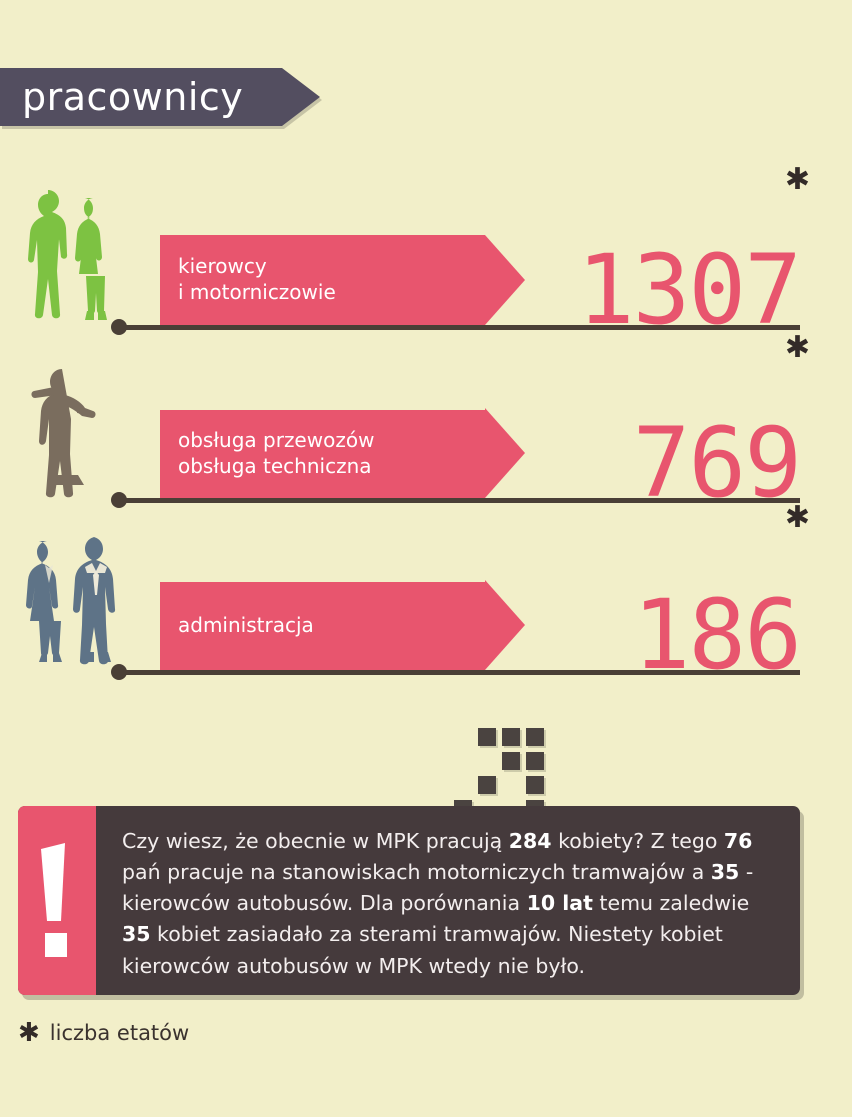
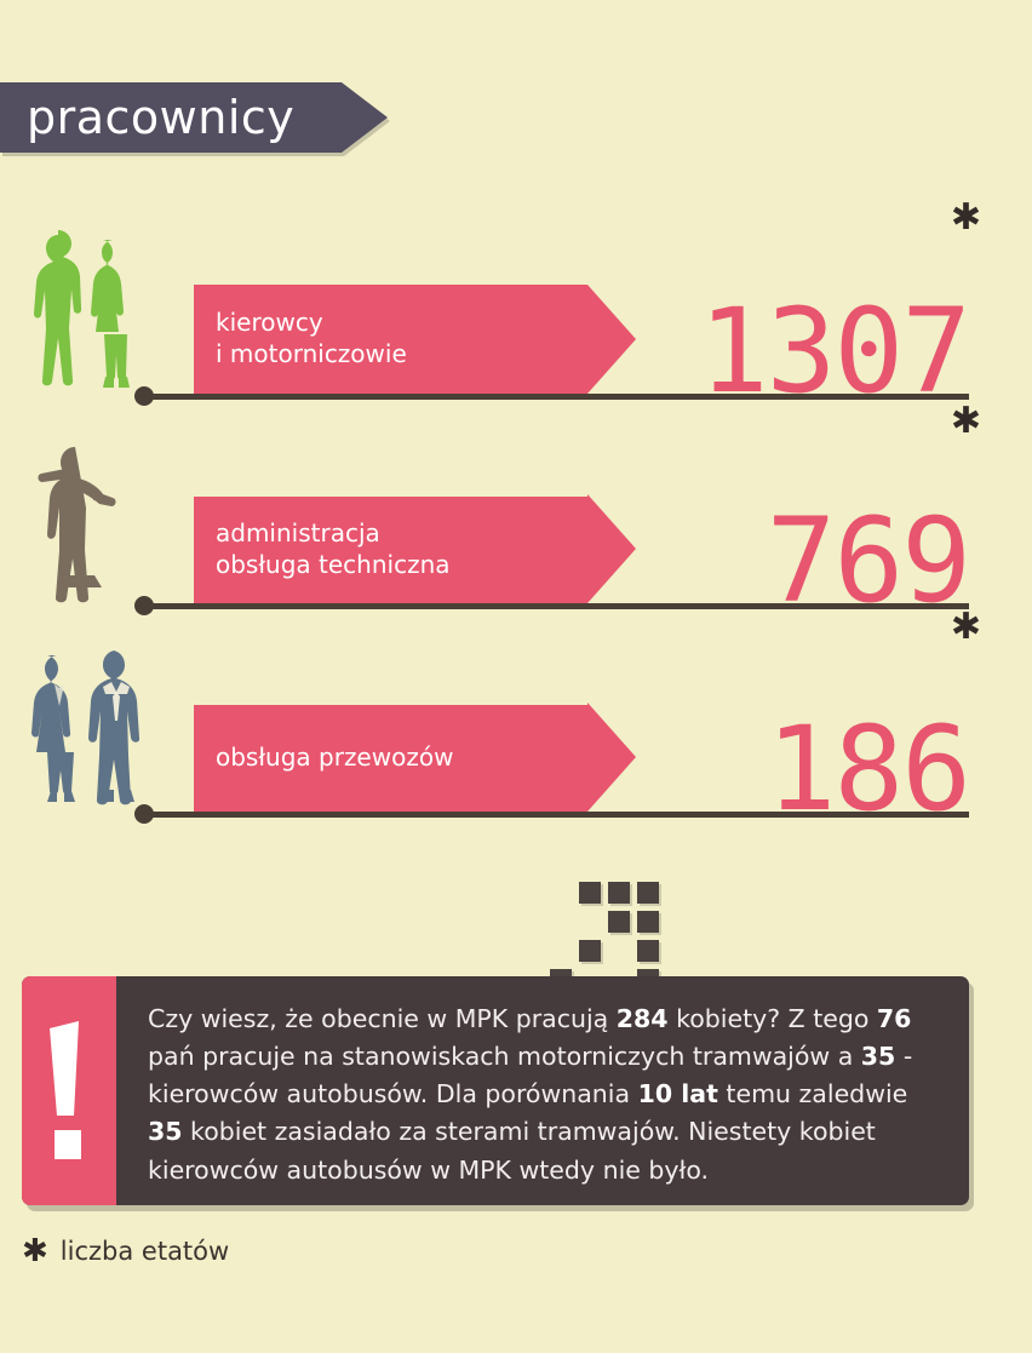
  pracownicy
  kierowcy
  i motorniczowie
  1307
  ✱
- obsługa przewozów
+ administracja
  obsługa techniczna
  769
  ✱
- administracja
+ obsługa przewozów
  186
  ✱
  Czy wiesz, że obecnie w MPK pracują 284 kobiety? Z tego 76 pań pracuje na stanowiskach motorniczych tramwajów a 35 - kierowców autobusów. Dla porównania 10 lat temu zaledwie 35 kobiet zasiadało za sterami tramwajów. Niestety kobiet kierowców autobusów w MPK wtedy nie było.
  ✱
  liczba etatów
